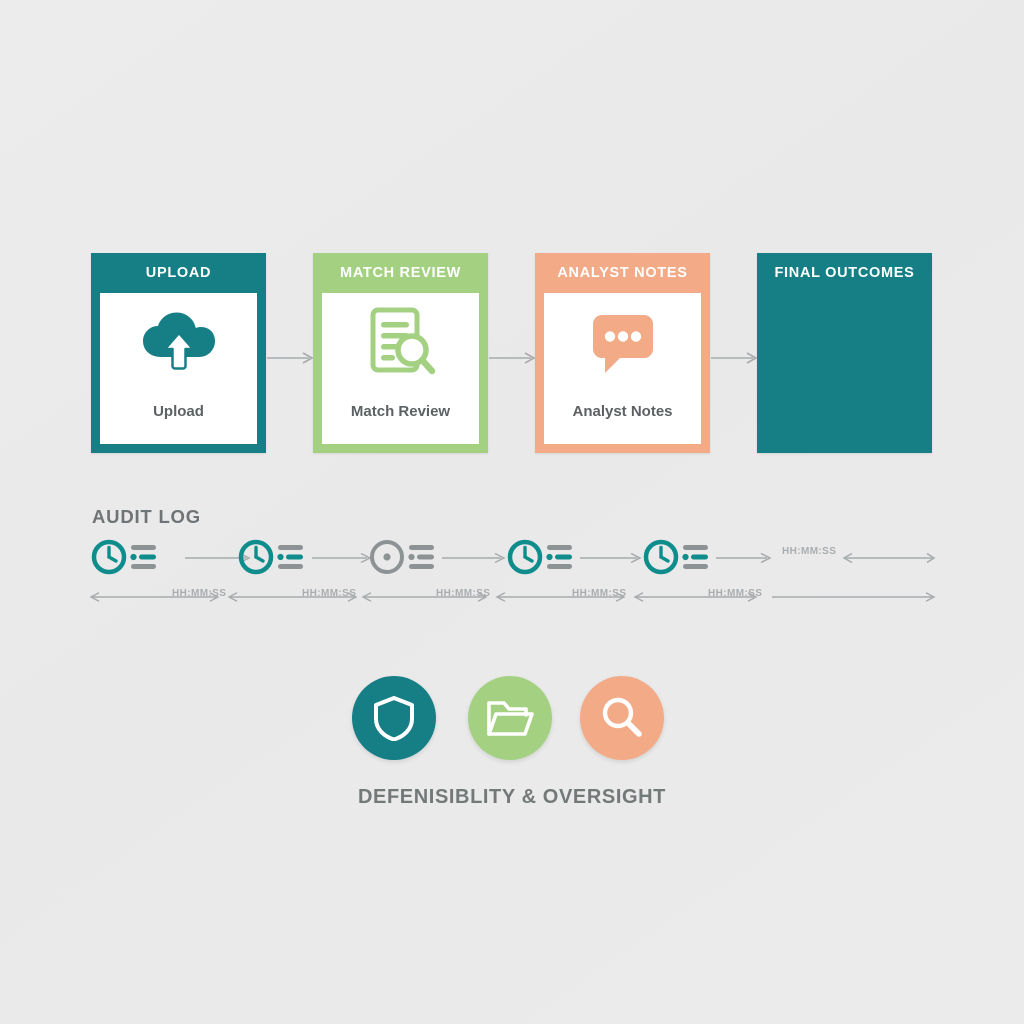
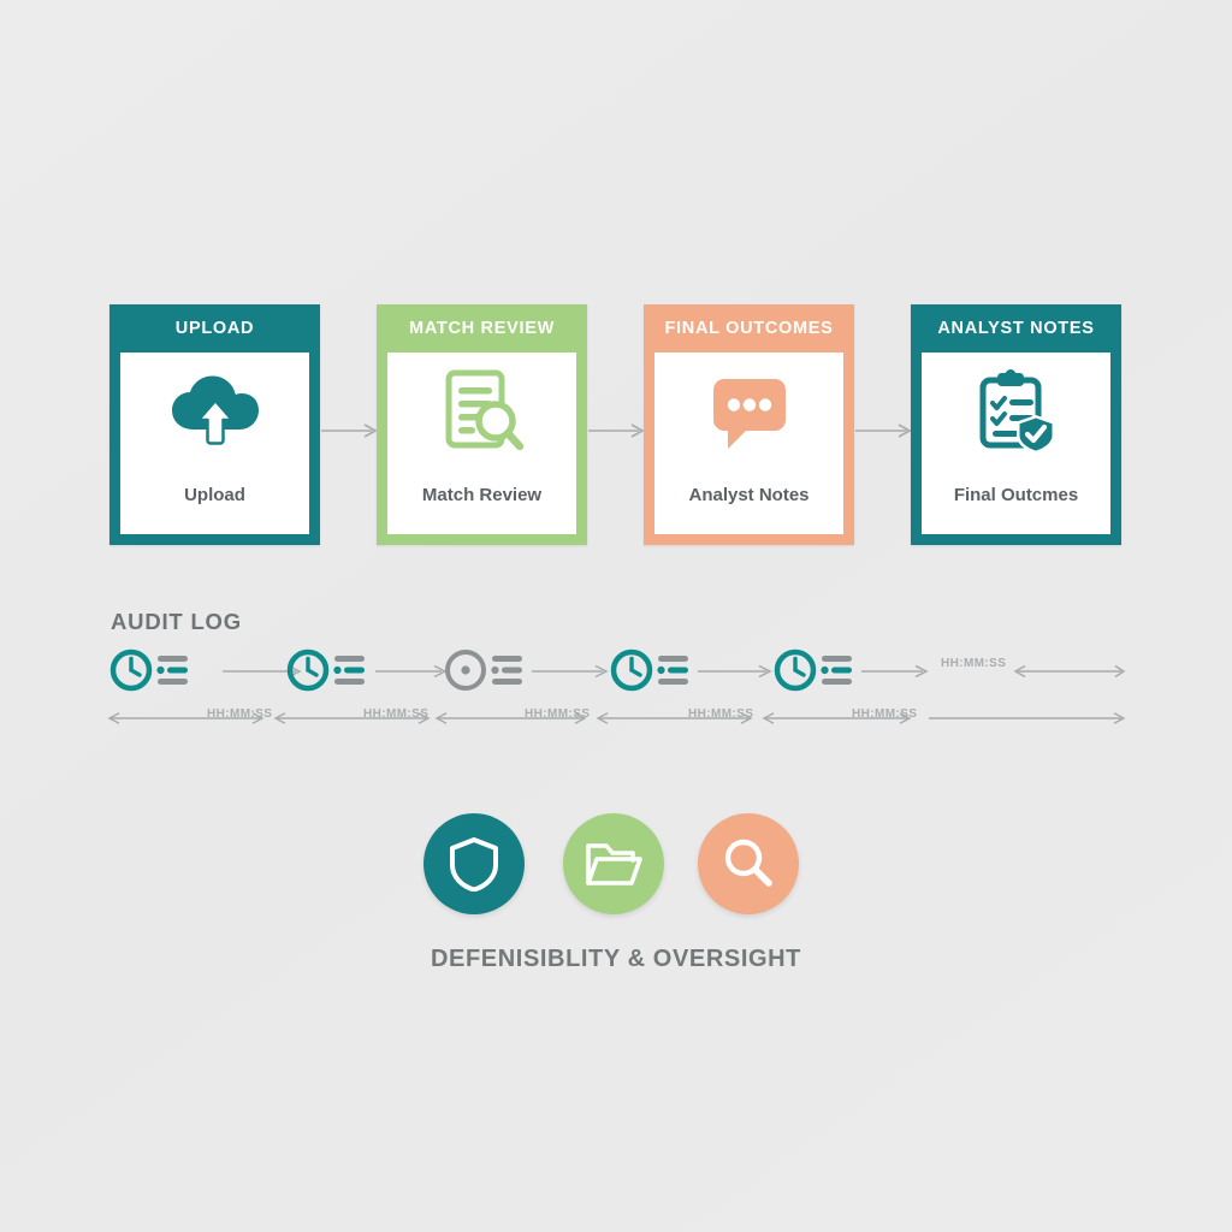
  UPLOAD
  Upload
  MATCH REVIEW
  Match Review
- ANALYST NOTES
+ FINAL OUTCOMES
  Analyst Notes
- FINAL OUTCOMES
+ ANALYST NOTES
+ Final Outcmes
  AUDIT LOG
  HH:MM:SS
  HH:MM:SS
  HH:MM:SS
  HH:MM:SS
  HH:MM:SS
  HH:MM:SS
  DEFENISIBLITY & OVERSIGHT
